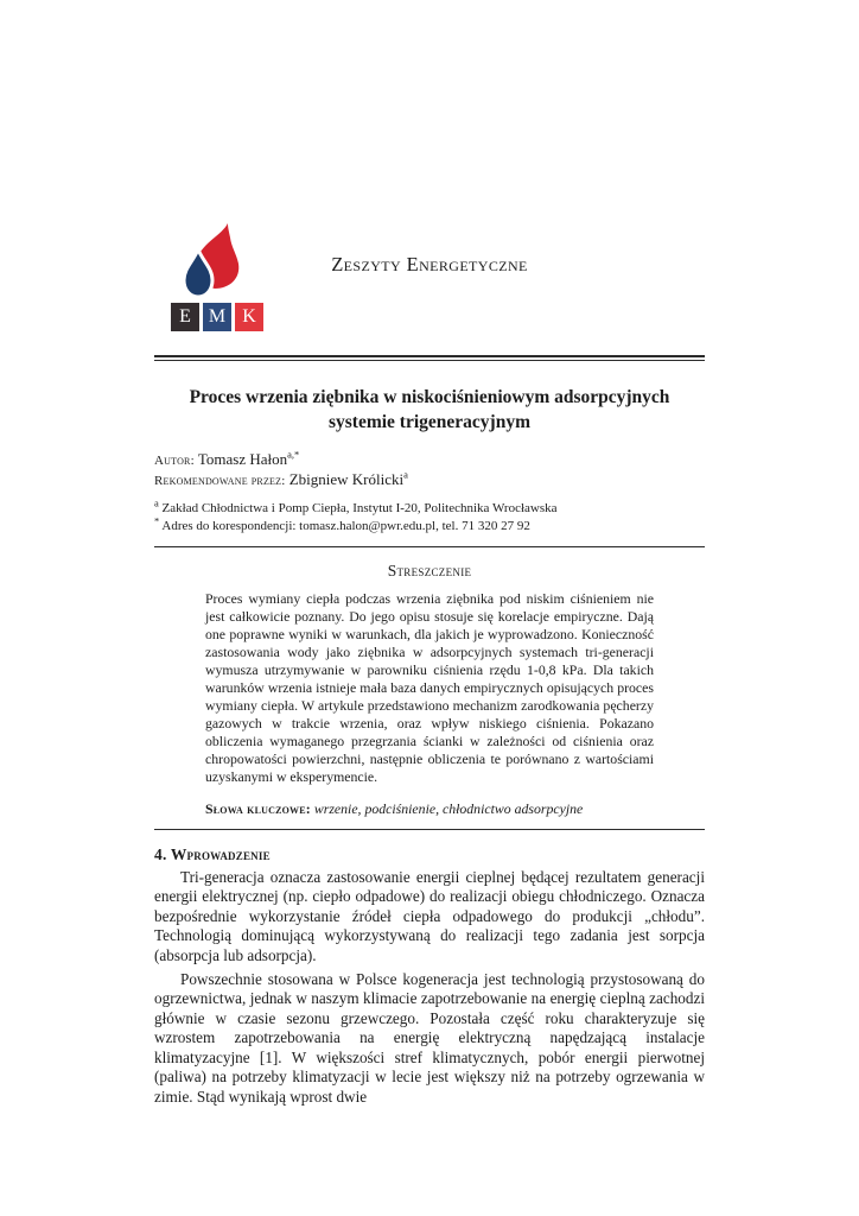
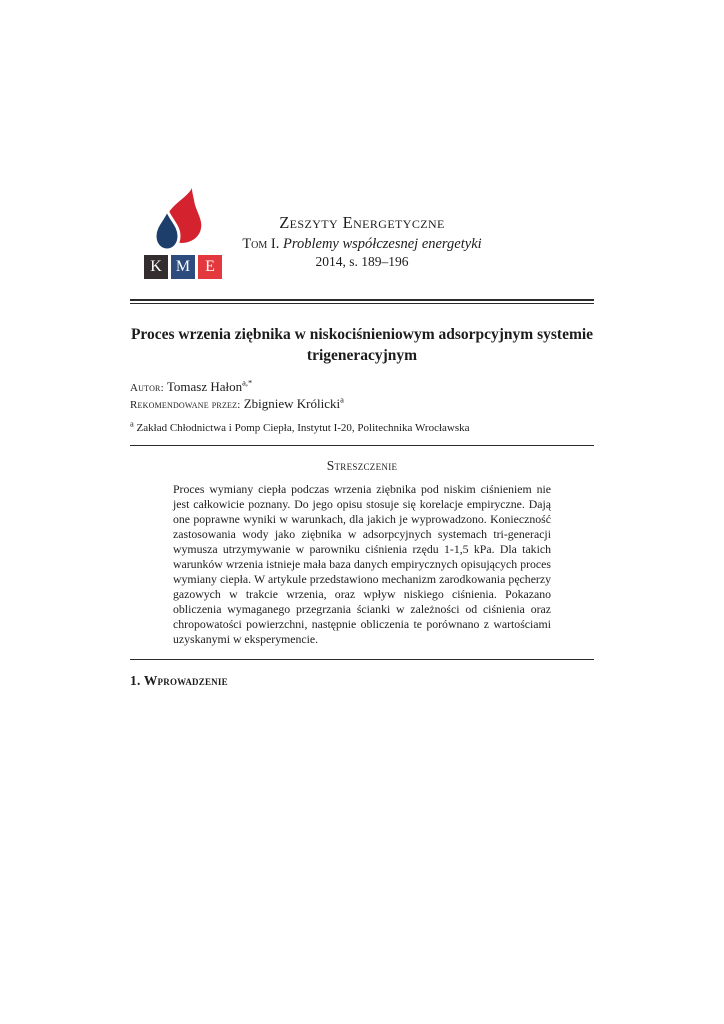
- E
+ K
  M
- K
+ E
  Zeszyty Energetyczne
+ Tom I. Problemy współczesnej energetyki
+ 2014, s. 189–196
- Proces wrzenia ziębnika w niskociśnieniowym adsorpcyjnych systemie trigeneracyjnym
+ Proces wrzenia ziębnika w niskociśnieniowym adsorpcyjnym systemie trigeneracyjnym
  Autor: Tomasz Hałona,*
  Rekomendowane przez: Zbigniew Królickia
  a Zakład Chłodnictwa i Pomp Ciepła, Instytut I-20, Politechnika Wrocławska
- * Adres do korespondencji: tomasz.halon@pwr.edu.pl, tel. 71 320 27 92
  Streszczenie
- Proces wymiany ciepła podczas wrzenia ziębnika pod niskim ciśnieniem nie jest całkowicie poznany. Do jego opisu stosuje się korelacje empiryczne. Dają one poprawne wyniki w warunkach, dla jakich je wyprowadzono. Konieczność zastosowania wody jako ziębnika w adsorpcyjnych systemach tri-generacji wymusza utrzymywanie w parowniku ciśnienia rzędu 1-0,8 kPa. Dla takich warunków wrzenia istnieje mała baza danych empirycznych opisujących proces wymiany ciepła. W artykule przedstawiono mechanizm zarodkowania pęcherzy gazowych w trakcie wrzenia, oraz wpływ niskiego ciśnienia. Pokazano obliczenia wymaganego przegrzania ścianki w zależności od ciśnienia oraz chropowatości powierzchni, następnie obliczenia te porównano z wartościami uzyskanymi w eksperymencie.
+ Proces wymiany ciepła podczas wrzenia ziębnika pod niskim ciśnieniem nie jest całkowicie poznany. Do jego opisu stosuje się korelacje empiryczne. Dają one poprawne wyniki w warunkach, dla jakich je wyprowadzono. Konieczność zastosowania wody jako ziębnika w adsorpcyjnych systemach tri-generacji wymusza utrzymywanie w parowniku ciśnienia rzędu 1-1,5 kPa. Dla takich warunków wrzenia istnieje mała baza danych empirycznych opisujących proces wymiany ciepła. W artykule przedstawiono mechanizm zarodkowania pęcherzy gazowych w trakcie wrzenia, oraz wpływ niskiego ciśnienia. Pokazano obliczenia wymaganego przegrzania ścianki w zależności od ciśnienia oraz chropowatości powierzchni, następnie obliczenia te porównano z wartościami uzyskanymi w eksperymencie.
- Słowa kluczowe: wrzenie, podciśnienie, chłodnictwo adsorpcyjne
- 4. Wprowadzenie
+ 1. Wprowadzenie
- Tri-generacja oznacza zastosowanie energii cieplnej będącej rezultatem generacji energii elektrycznej (np. ciepło odpadowe) do realizacji obiegu chłodniczego. Oznacza bezpośrednie wykorzystanie źródeł ciepła odpadowego do produkcji „chłodu”. Technologią dominującą wykorzystywaną do realizacji tego zadania jest sorpcja (absorpcja lub adsorpcja).
- Powszechnie stosowana w Polsce kogeneracja jest technologią przystosowaną do ogrzewnictwa, jednak w naszym klimacie zapotrzebowanie na energię cieplną zachodzi głównie w czasie sezonu grzewczego. Pozostała część roku charakteryzuje się wzrostem zapotrzebowania na energię elektryczną napędzającą instalacje klimatyzacyjne [1]. W większości stref klimatycznych, pobór energii pierwotnej (paliwa) na potrzeby klimatyzacji w lecie jest większy niż na potrzeby ogrzewania w zimie. Stąd wynikają wprost dwie
